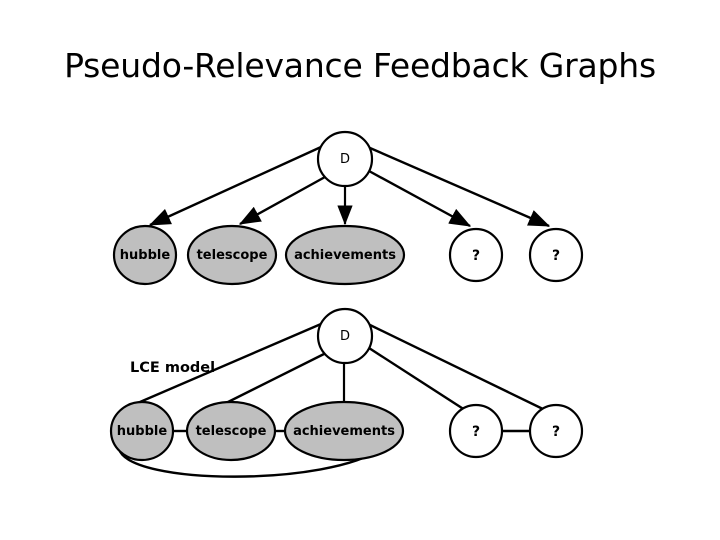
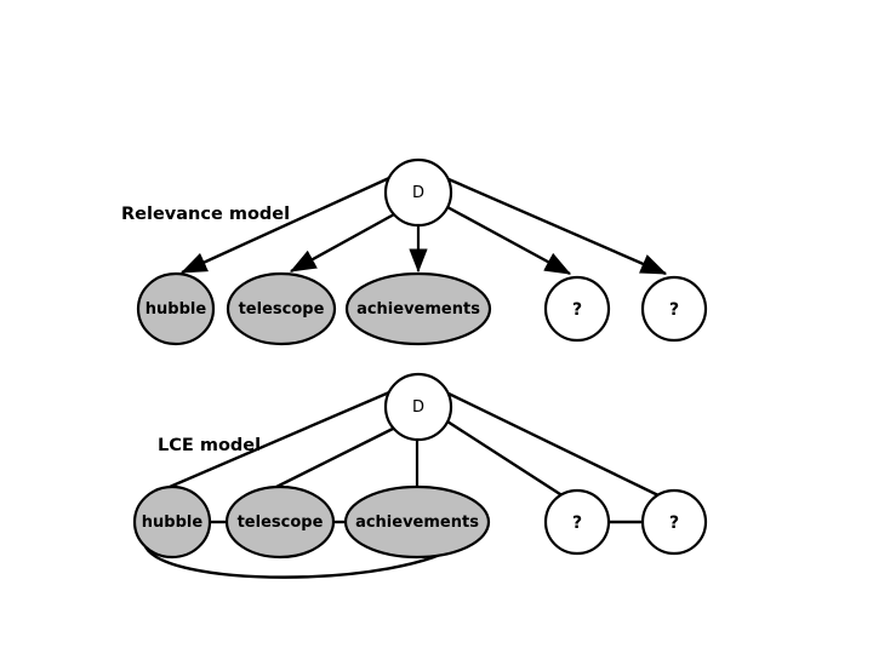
- Pseudo-Relevance Feedback Graphs
  D
  hubble
  telescope
  achievements
  ?
  ?
+ Relevance model
  D
  hubble
  telescope
  achievements
  ?
  ?
  LCE model
